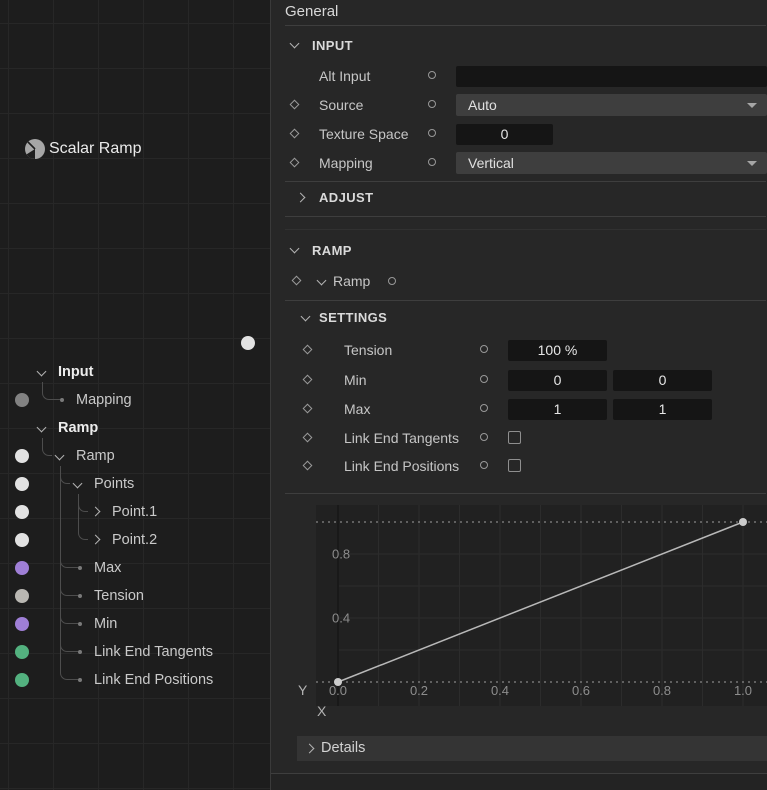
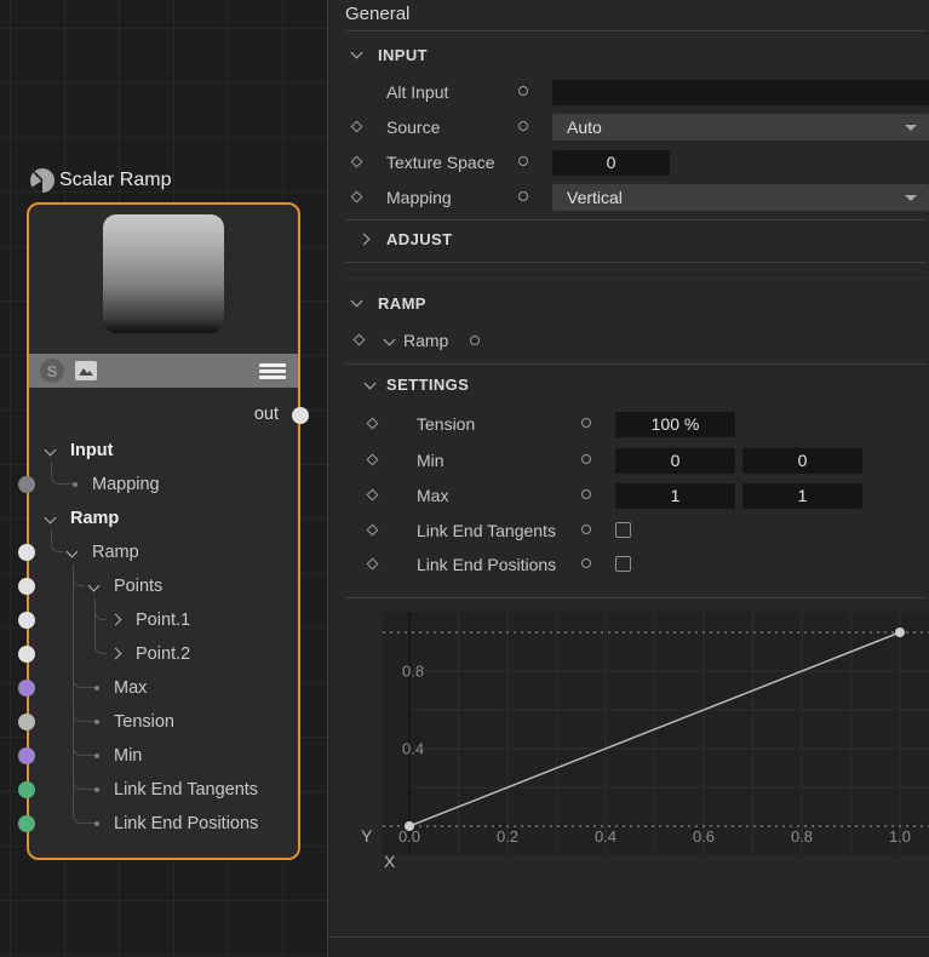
  Scalar Ramp
+ S
+ out
  Input
  Mapping
  Ramp
  Ramp
  Points
  Point.1
  Point.2
  Max
  Tension
  Min
  Link End Tangents
  Link End Positions
  General
  INPUT
  Alt Input
  Source
  Auto
  Texture Space
  0
  Mapping
  Vertical
  ADJUST
  RAMP
  Ramp
  SETTINGS
  Tension
  100 %
  Min
  0
  0
  Max
  1
  1
  Link End Tangents
  Link End Positions
  0.4
  0.8
  0.0
  0.2
  0.4
  0.6
  0.8
  1.0
  Y
  X
- Details
